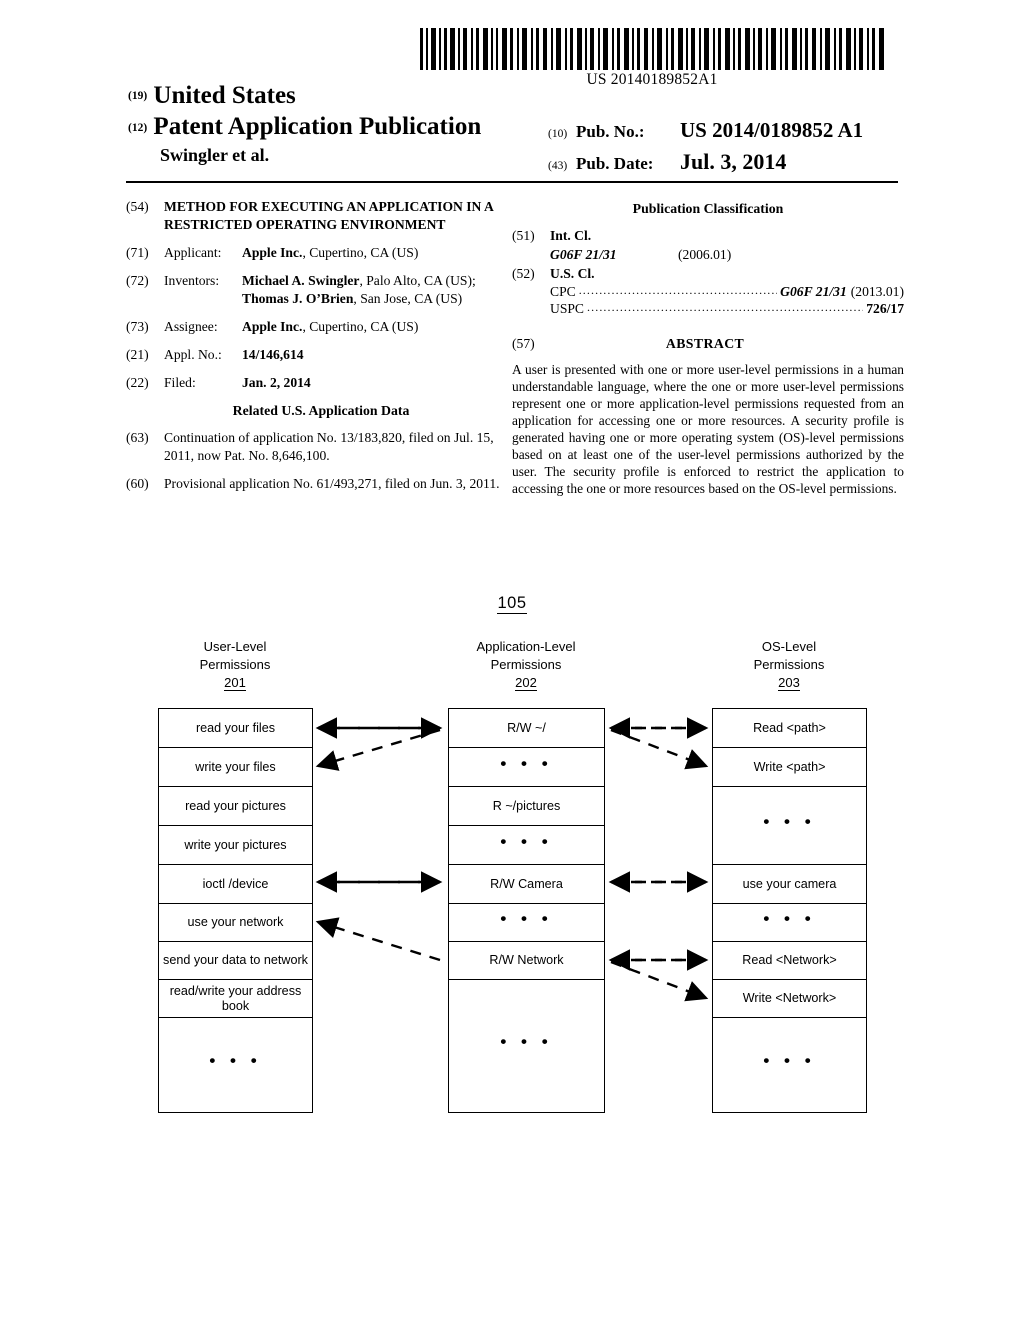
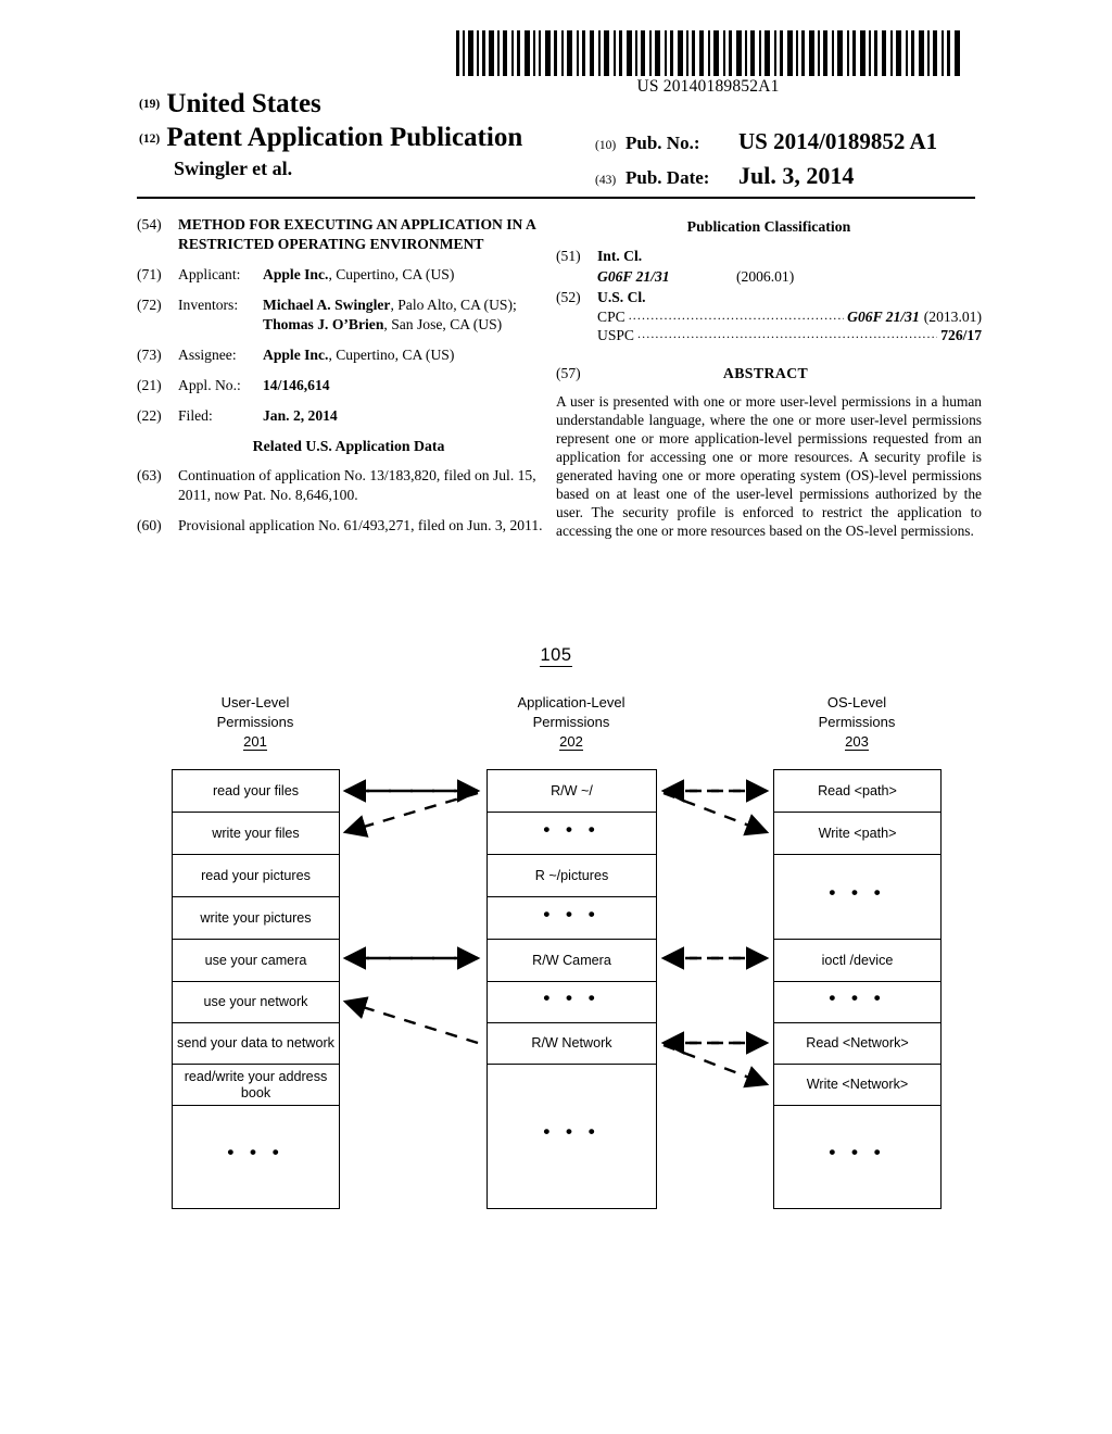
  US 20140189852A1
  (19) United States
  (12) Patent Application Publication
  Swingler et al.
  (10)
  Pub. No.:
  US 2014/0189852 A1
  (43)
  Pub. Date:
  Jul. 3, 2014
  (54)
  METHOD FOR EXECUTING AN APPLICATION IN A RESTRICTED OPERATING ENVIRONMENT
  (71)
  Applicant:
  Apple Inc., Cupertino, CA (US)
  (72)
  Inventors:
  Michael A. Swingler, Palo Alto, CA (US); Thomas J. O’Brien, San Jose, CA (US)
  (73)
  Assignee:
  Apple Inc., Cupertino, CA (US)
  (21)
  Appl. No.:
  14/146,614
  (22)
  Filed:
  Jan. 2, 2014
  Related U.S. Application Data
  (63)
  Continuation of application No. 13/183,820, filed on Jul. 15, 2011, now Pat. No. 8,646,100.
  (60)
  Provisional application No. 61/493,271, filed on Jun. 3, 2011.
  Publication Classification
  (51)
  Int. Cl.
  G06F 21/31
  (2006.01)
  (52)
  U.S. Cl.
  CPC
  G06F 21/31 (2013.01)
  USPC
  ...................................................................
  726/17
  (57)
  ABSTRACT
  A user is presented with one or more user-level permissions in a human understandable language, where the one or more user-level permissions represent one or more application-level permissions requested from an application for accessing one or more resources. A security profile is generated having one or more operating system (OS)-level permissions based on at least one of the user-level permissions authorized by the user. The security profile is enforced to restrict the application to accessing the one or more resources based on the OS-level permissions.
  105
  User-Level
  Permissions
  201
  Application-Level
  Permissions
  202
  OS-Level
  Permissions
  203
  read your files
  write your files
  read your pictures
  write your pictures
- ioctl /device
+ use your camera
  use your network
  send your data to network
  read/write your address book
  • • •
  R/W ~/
  • • •
  R ~/pictures
  • • •
  R/W Camera
  • • •
  R/W Network
  • • •
  Read <path>
  Write <path>
  • • •
- use your camera
+ ioctl /device
  • • •
  Read <Network>
  Write <Network>
  • • •
